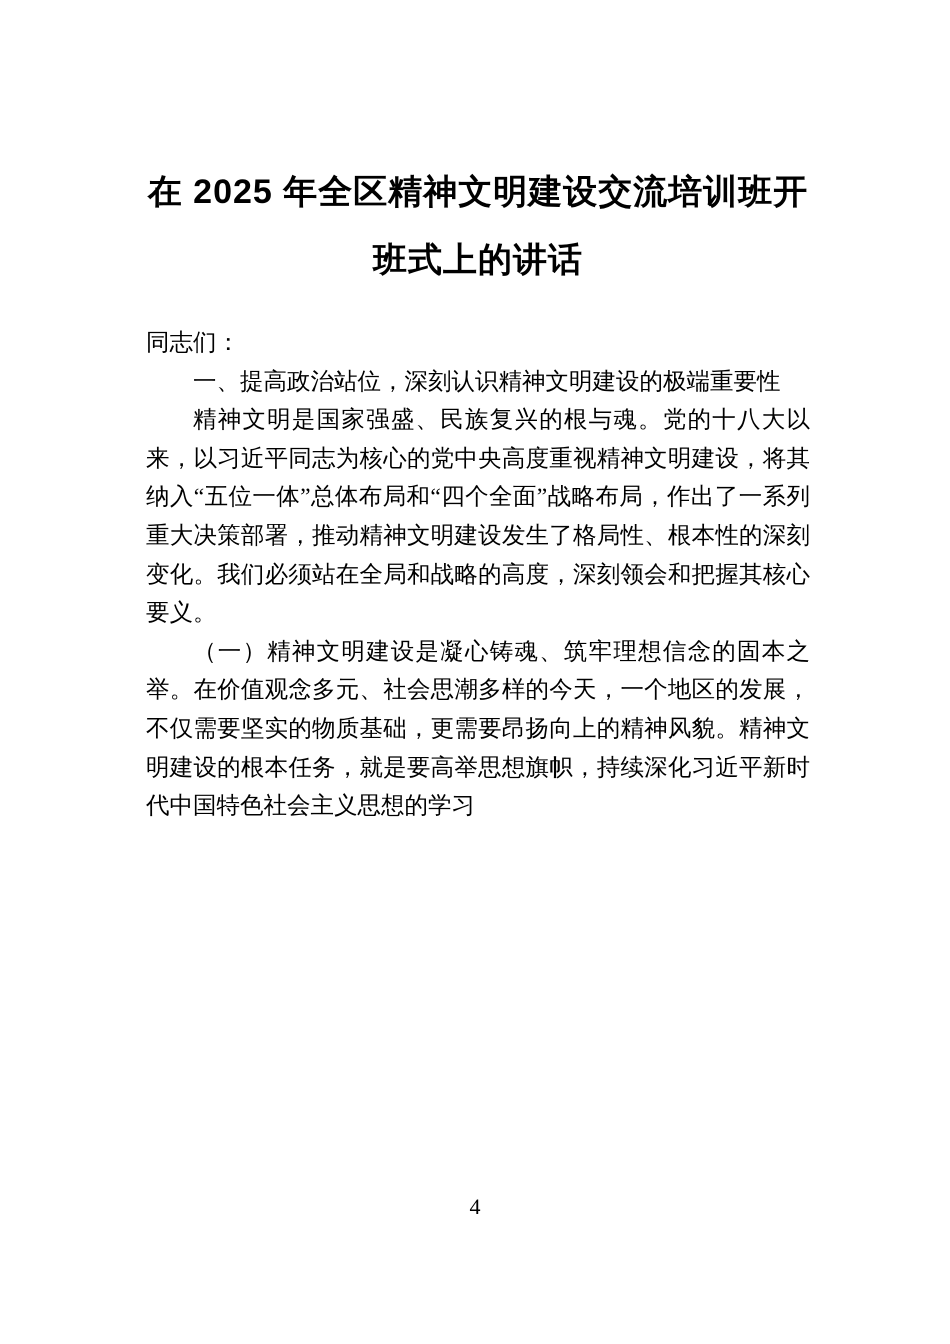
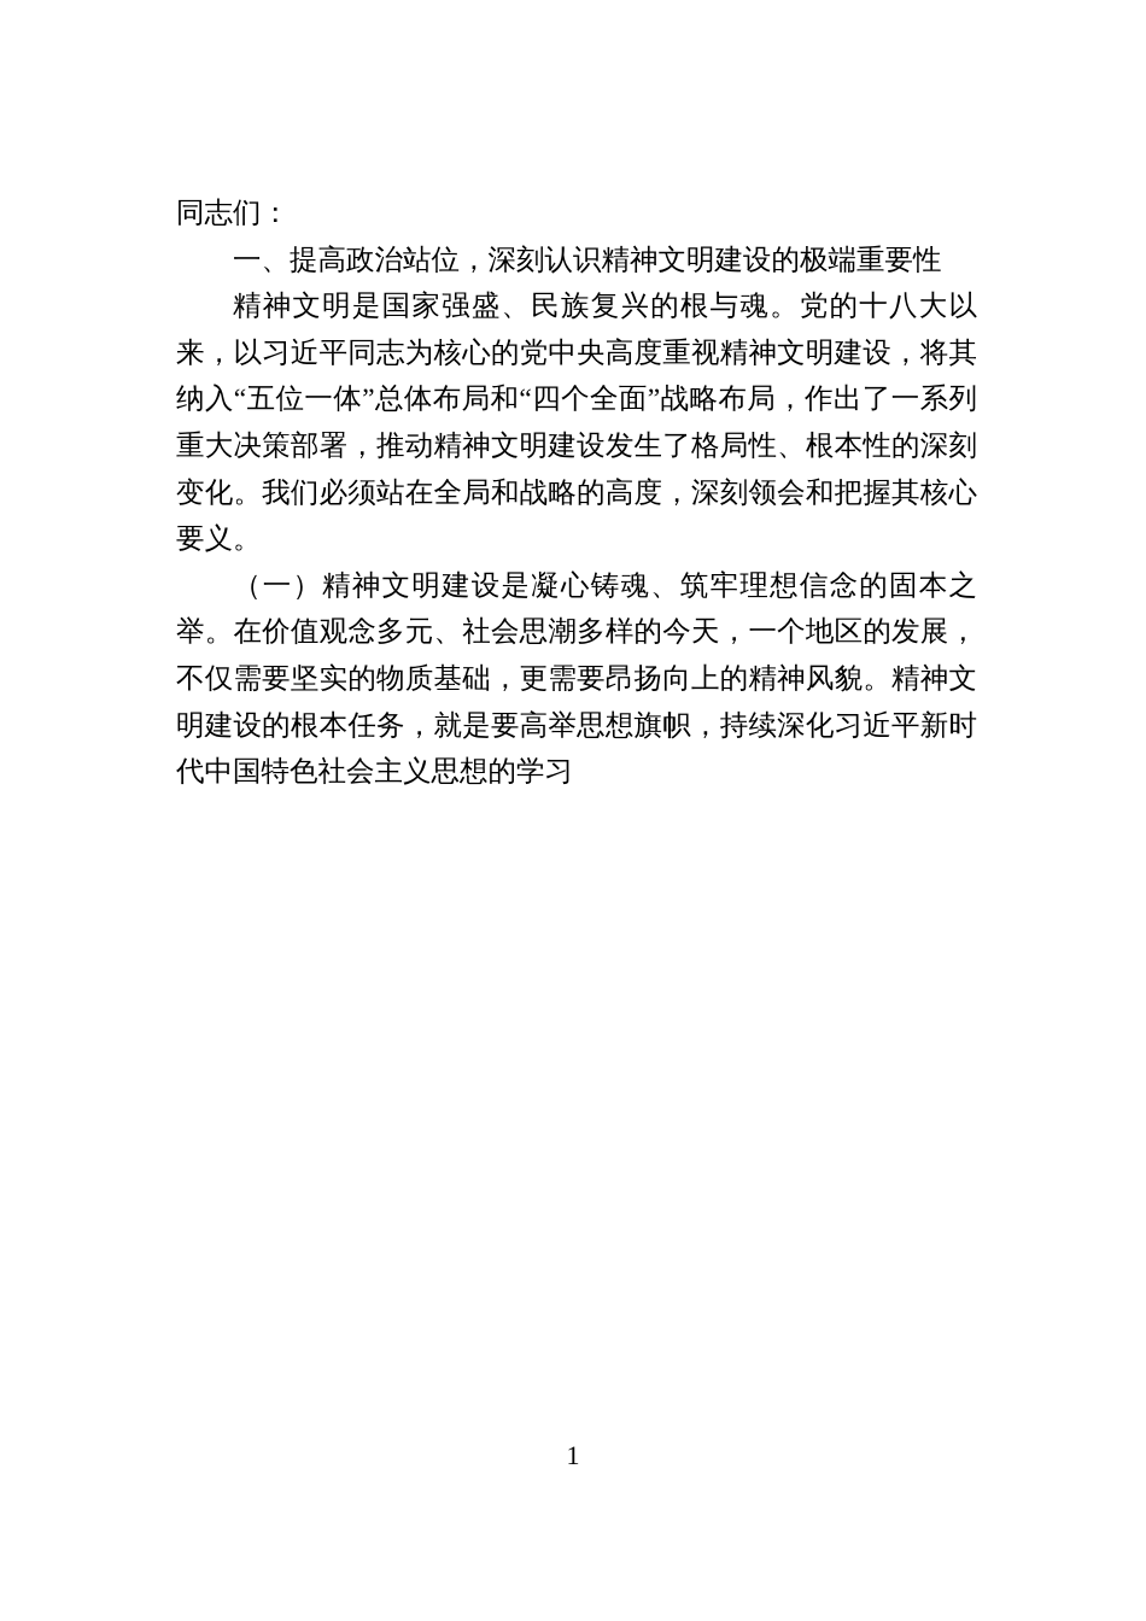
- 在 2025 年全区精神文明建设交流培训班开班式上的讲话
  同志们：
  一、提高政治站位，深刻认识精神文明建设的极端重要性
  精神文明是国家强盛、民族复兴的根与魂。党的十八大以来，以习近平同志为核心的党中央高度重视精神文明建设，将其纳入“五位一体”总体布局和“四个全面”战略布局，作出了一系列重大决策部署，推动精神文明建设发生了格局性、根本性的深刻变化。我们必须站在全局和战略的高度，深刻领会和把握其核心要义。
  （一）精神文明建设是凝心铸魂、筑牢理想信念的固本之举。在价值观念多元、社会思潮多样的今天，一个地区的发展，不仅需要坚实的物质基础，更需要昂扬向上的精神风貌。精神文明建设的根本任务，就是要高举思想旗帜，持续深化习近平新时代中国特色社会主义思想的学习
- 4
+ 1
